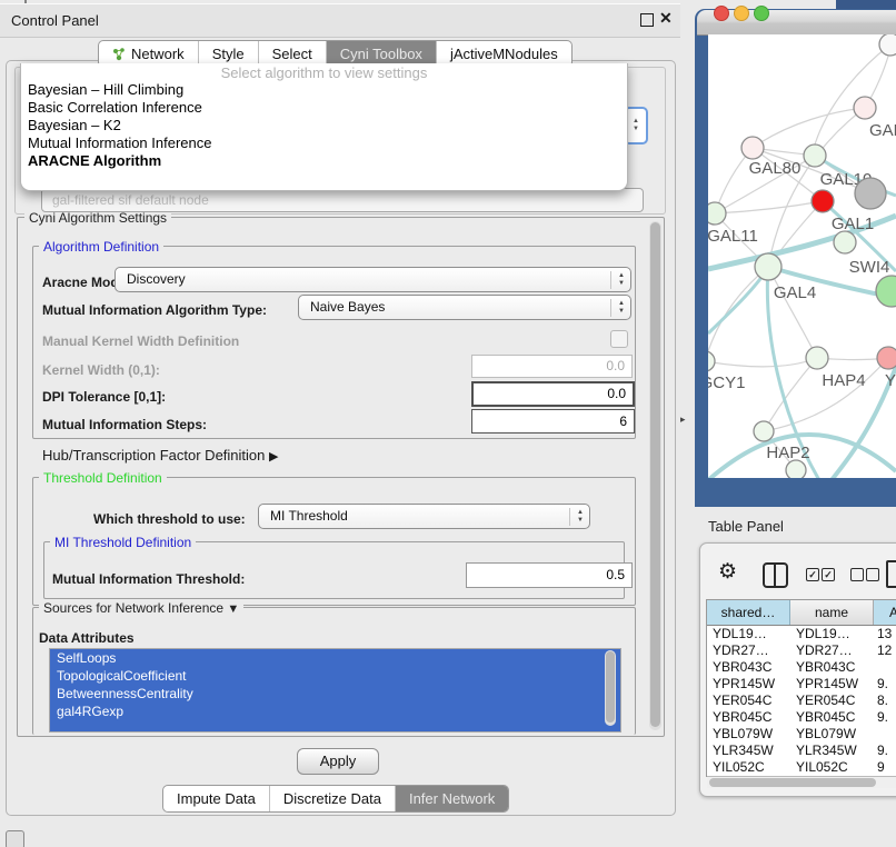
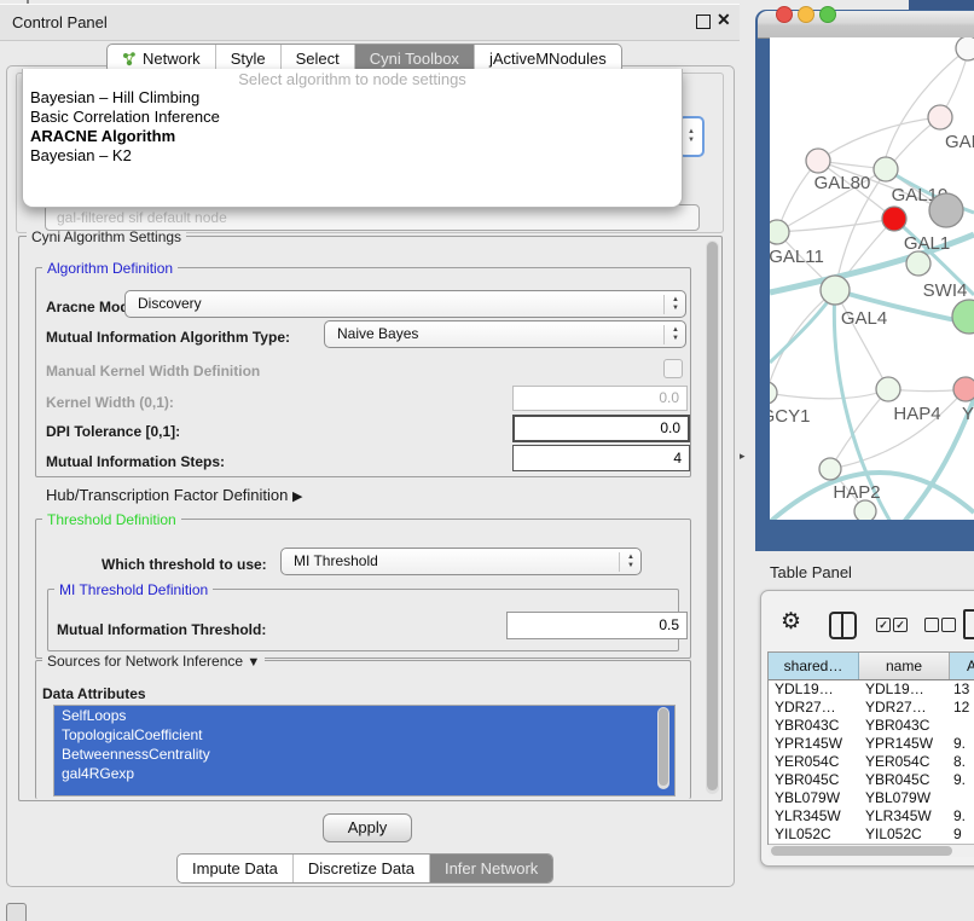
  Control Panel
  ✕
  Network
  Style
  Select
  Cyni Toolbox
  jActiveMNodules
  gal-filtered sif default node
- Select algorithm to view settings
+ Select algorithm to node settings
  Bayesian – Hill Climbing
  Basic Correlation Inference
- Bayesian – K2
+ ARACNE Algorithm
- Mutual Information Inference
- ARACNE Algorithm
+ Bayesian – K2
  Cyni Algorithm Settings
  Algorithm Definition
  Aracne Mo
  Discovery
  Mutual Information Algorithm Type:
  Naive Bayes
  Manual Kernel Width Definition
  Kernel Width (0,1):
  0.0
  DPI Tolerance [0,1]:
  0.0
  Mutual Information Steps:
- 6
+ 4
  Hub/Transcription Factor Definition ▶
  Threshold Definition
  Which threshold to use:
  MI Threshold
  MI Threshold Definition
  Mutual Information Threshold:
  0.5
  Sources for Network Inference ▼
  Data Attributes
  SelfLoops
  TopologicalCoefficient
  BetweennessCentrality
  gal4RGexp
  Apply
  Impute Data
  Discretize Data
  Infer Network
  ▸
  GAL80
  GAL1
  GAL1
  GAL11
  SWI4
  GAL4
  CY1
  HAP4
  Y
  HAP2
  Table Panel
  ⚙
  ✓
  ✓
  shared…
  name
  A
  YDL19…
  YDL19…
  13
  YDR27…
  YDR27…
  12
  YBR043C
  YBR043C
  YPR145W
  YPR145W
  9.
  YER054C
  YER054C
  8.
  YBR045C
  YBR045C
  9.
  YBL079W
  YBL079W
  YLR345W
  YLR345W
  9.
  YIL052C
  YIL052C
  9
